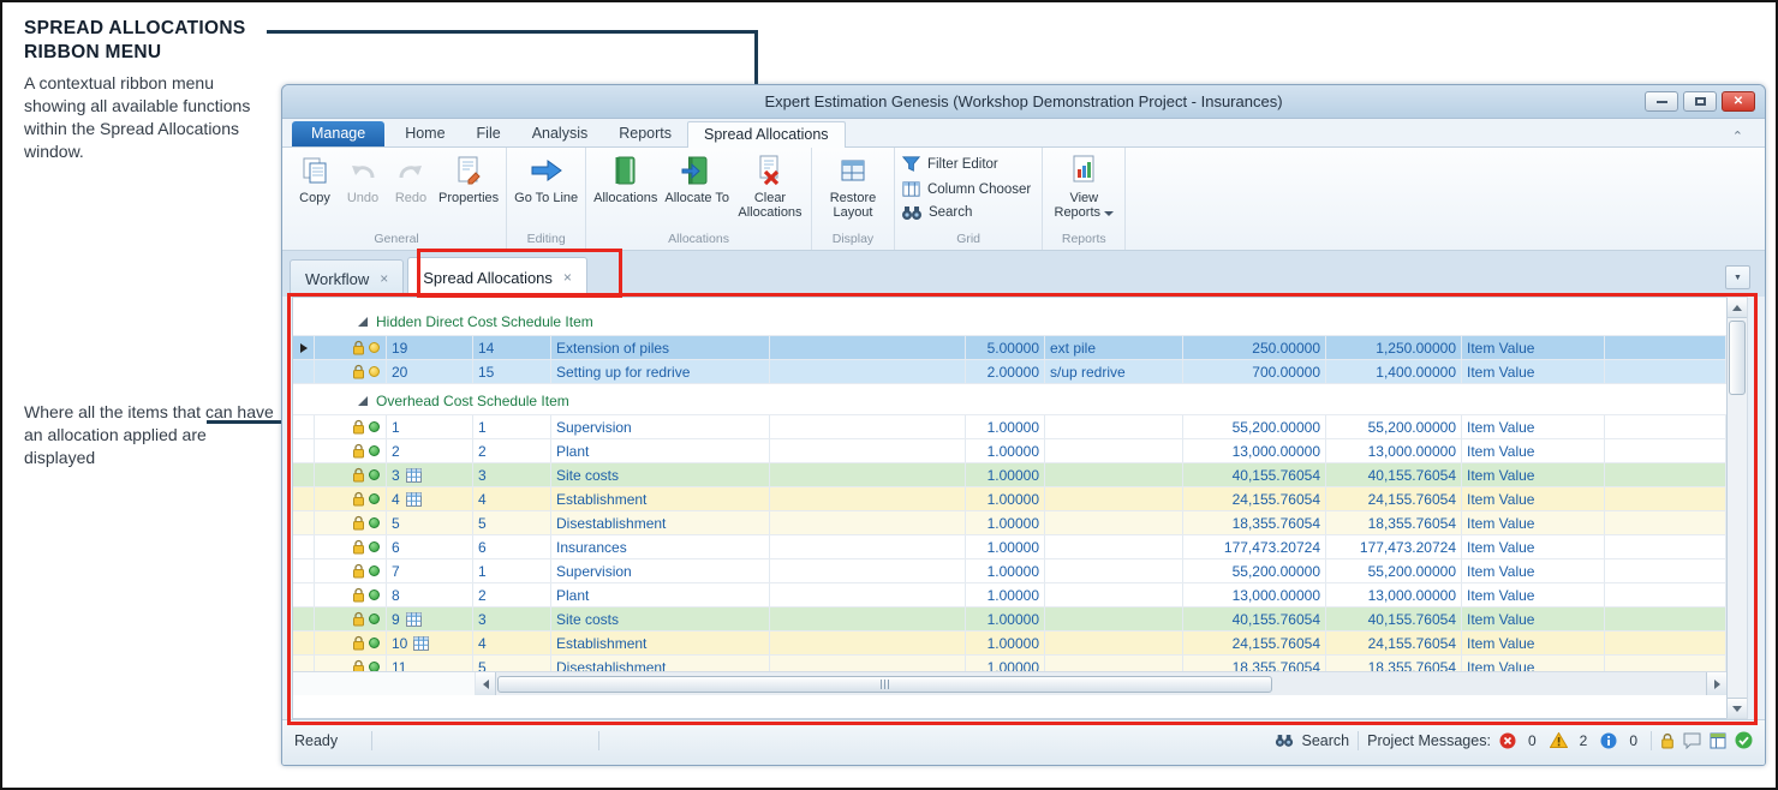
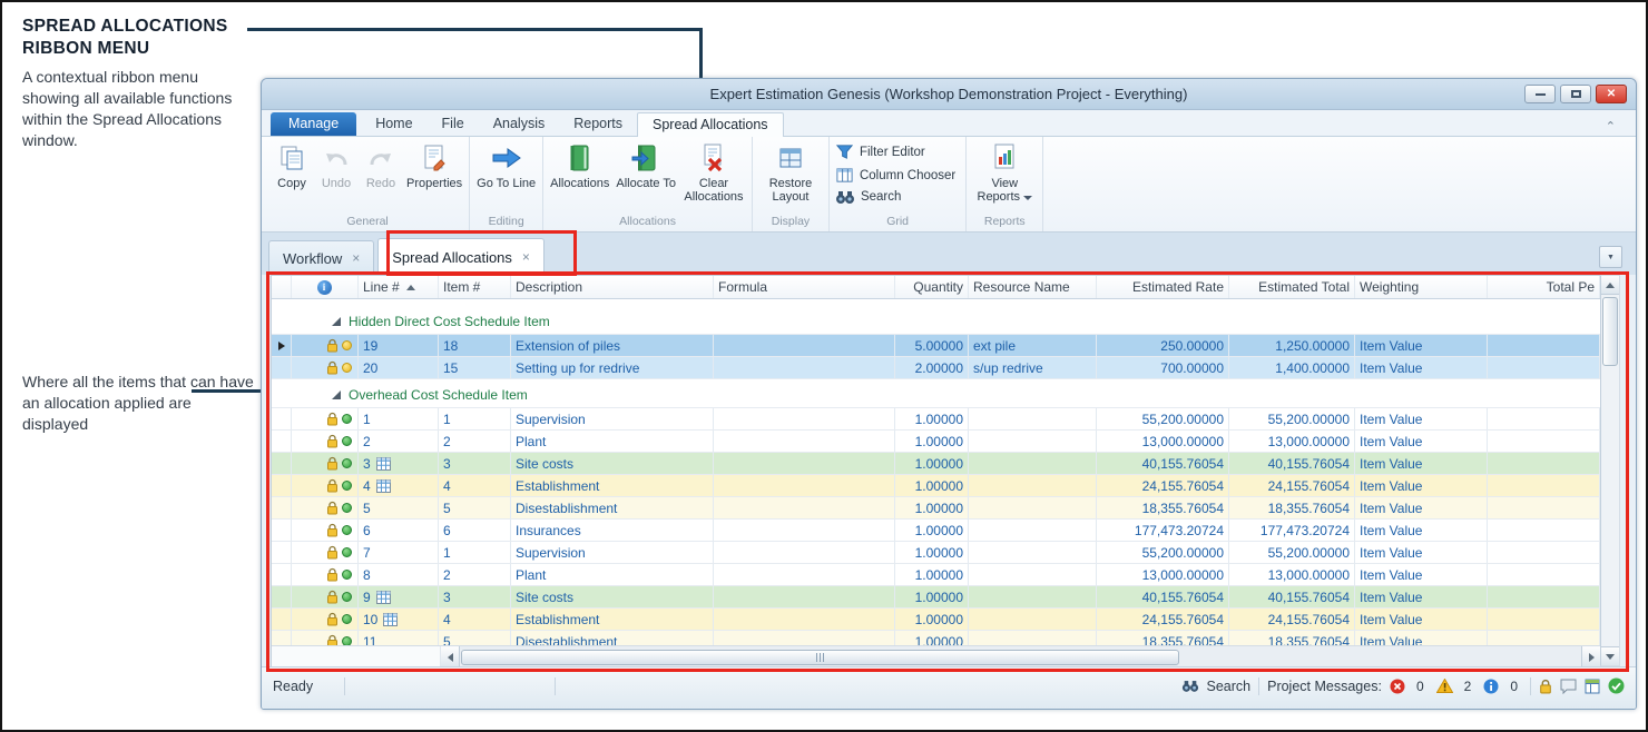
  SPREAD ALLOCATIONS RIBBON MENU
  A contextual ribbon menu showing all available functions within the Spread Allocations window.
  Where all the items that can have an allocation applied are displayed
- Expert Estimation Genesis (Workshop Demonstration Project - Insurances)
+ Expert Estimation Genesis (Workshop Demonstration Project - Everything)
  ✕
  Manage
  Home
  File
  Analysis
  Reports
  Spread Allocations
  ⌃
  Copy
  Undo
  Redo
  Properties
  General
  Go To Line
  Editing
  Allocations
  Allocate To
  Clear Allocations
  Allocations
  Restore Layout
  Display
  Filter Editor
  Column Chooser
  Search
  Grid
  View Reports
  Reports
  Workflow
  ×
  Spread Allocations
  ×
+ Line #
+ Item #
+ Description
+ Formula
+ Quantity
+ Resource Name
+ Estimated Rate
+ Estimated Total
+ Weighting
+ Total Pe
  Hidden Direct Cost Schedule Item
  19
- 14
+ 18
  Extension of piles
  5.00000
  ext pile
  250.00000
  1,250.00000
  Item Value
  20
  15
  Setting up for redrive
  2.00000
  s/up redrive
  700.00000
  1,400.00000
  Item Value
  Overhead Cost Schedule Item
  1
  1
  Supervision
  1.00000
  55,200.00000
  55,200.00000
  Item Value
  2
  2
  Plant
  1.00000
  13,000.00000
  13,000.00000
  Item Value
  3
  3
  Site costs
  1.00000
  40,155.76054
  40,155.76054
  Item Value
  4
  4
  Establishment
  1.00000
  24,155.76054
  24,155.76054
  Item Value
  5
  5
  Disestablishment
  1.00000
  18,355.76054
  18,355.76054
  Item Value
  6
  6
  Insurances
  1.00000
  177,473.20724
  177,473.20724
  Item Value
  7
  1
  Supervision
  1.00000
  55,200.00000
  55,200.00000
  Item Value
  8
  2
  Plant
  1.00000
  13,000.00000
  13,000.00000
  Item Value
  9
  3
  Site costs
  1.00000
  40,155.76054
  40,155.76054
  Item Value
  10
  4
  Establishment
  1.00000
  24,155.76054
  24,155.76054
  Item Value
  11
  5
  Disestablishment
  1.00000
  18,355.76054
  18,355.76054
  Item Value
  Ready
  Search
  Project Messages:
  0
  2
  0
